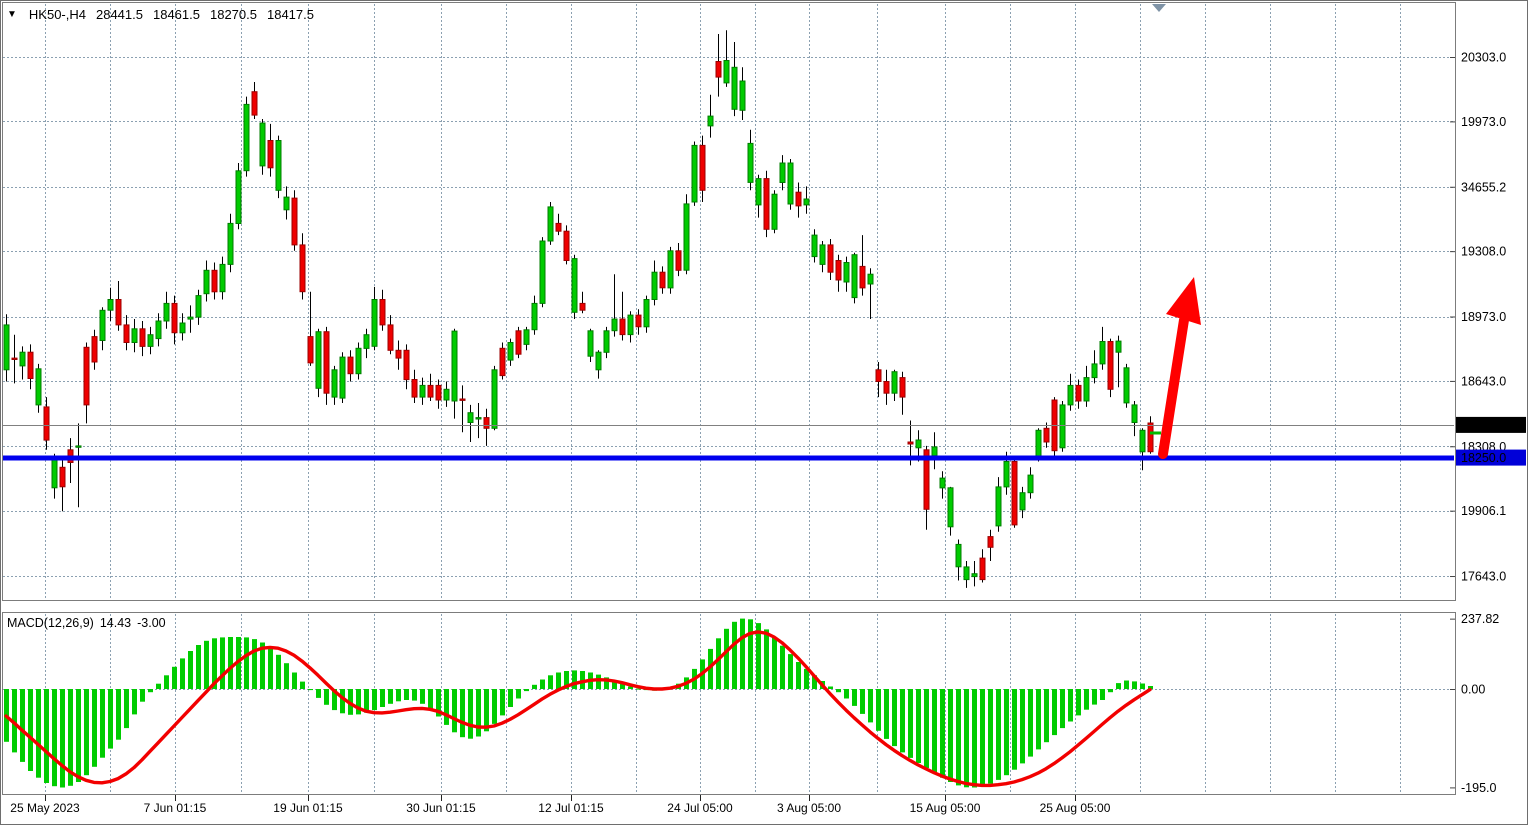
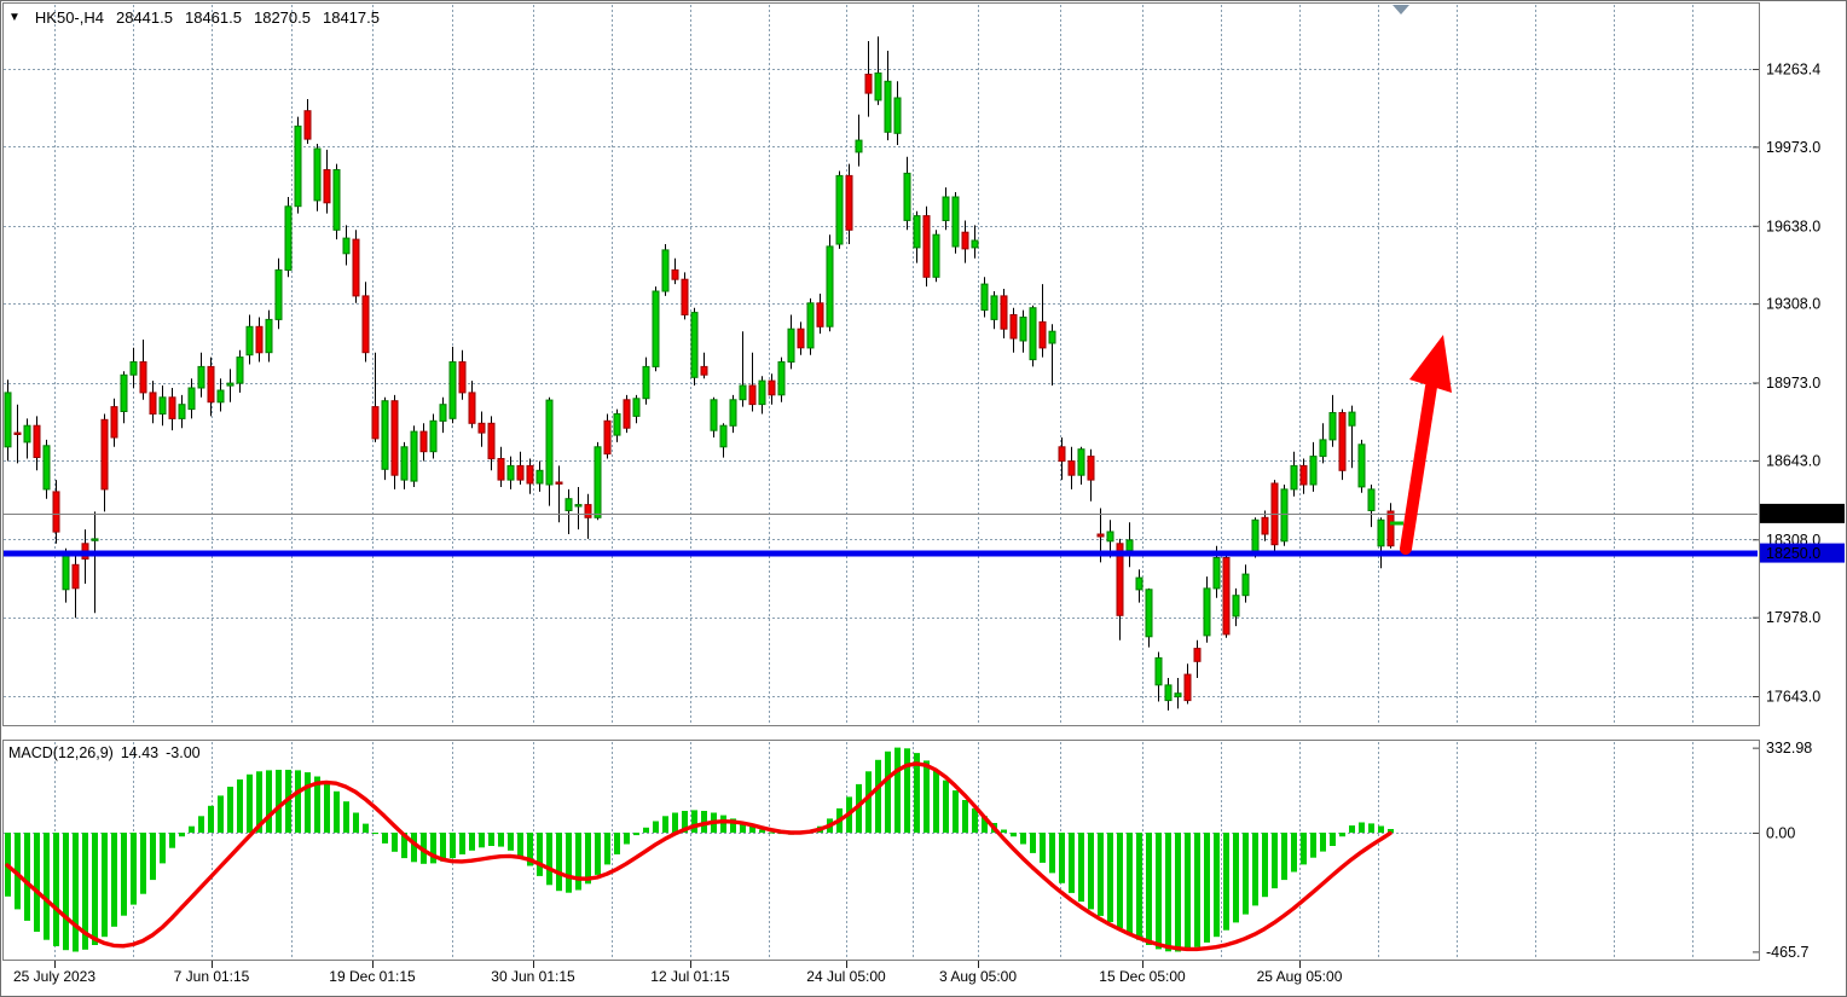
  ▼
  HK50-,H4
  28441.5
  18461.5
  18270.5
  18417.5
  MACD(12,26,9)
  14.43
  -3.00
- 20303.0
+ 14263.4
  19973.0
- 34655.2
+ 19638.0
  19308.0
  18973.0
  18643.0
  18308.0
- 19906.1
+ 17978.0
  17643.0
  18417.5
  18250.0
- 237.82
+ 332.98
  0.00
- -195.0
+ -465.7
- 25 May 2023
+ 25 July 2023
  7 Jun 01:15
- 19 Jun 01:15
+ 19 Dec 01:15
  30 Jun 01:15
  12 Jul 01:15
  24 Jul 05:00
  3 Aug 05:00
- 15 Aug 05:00
+ 15 Dec 05:00
  25 Aug 05:00
